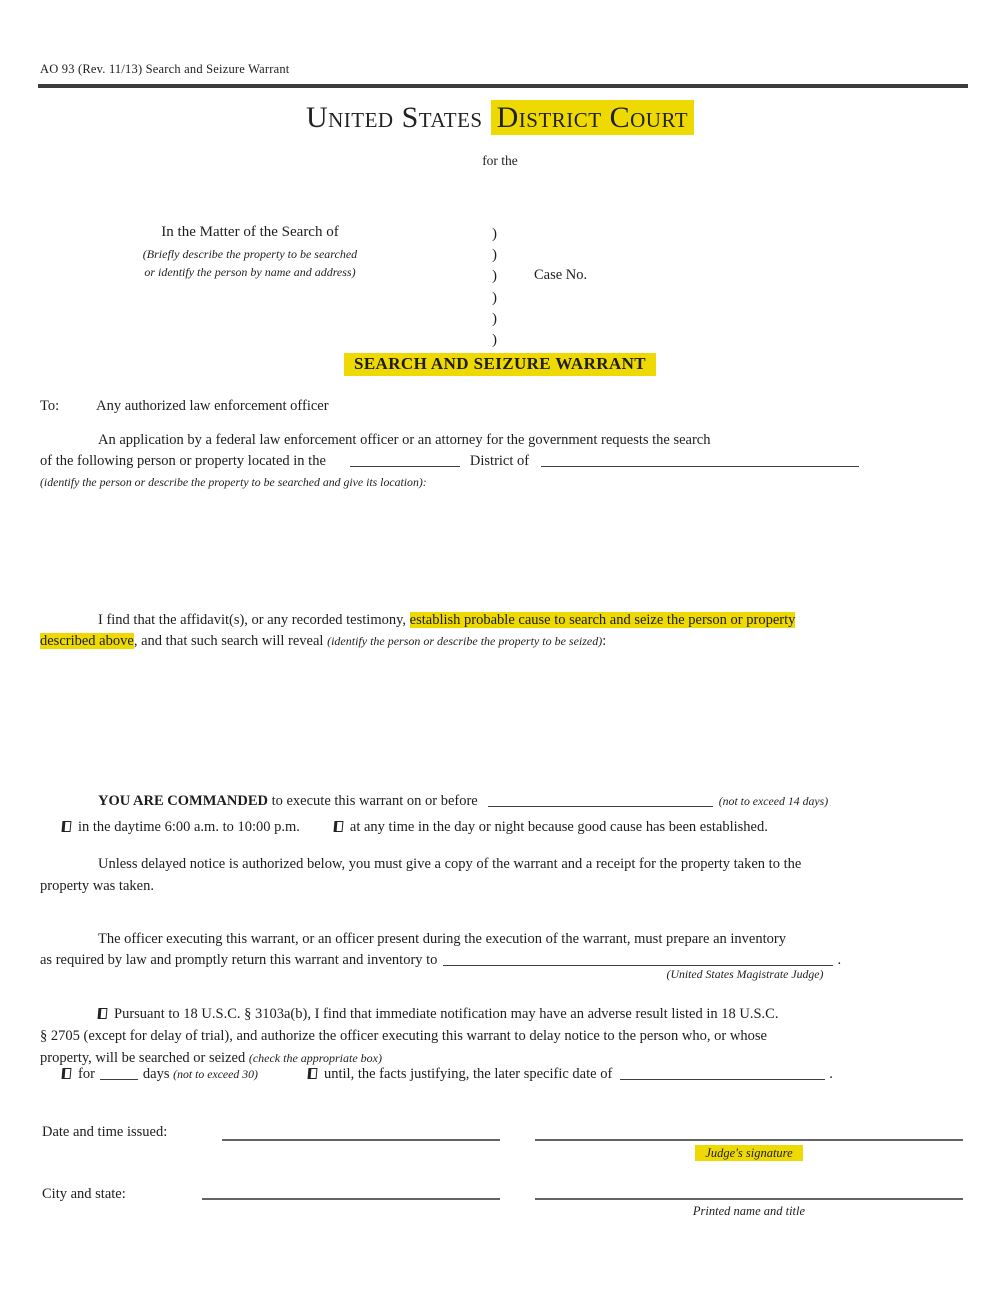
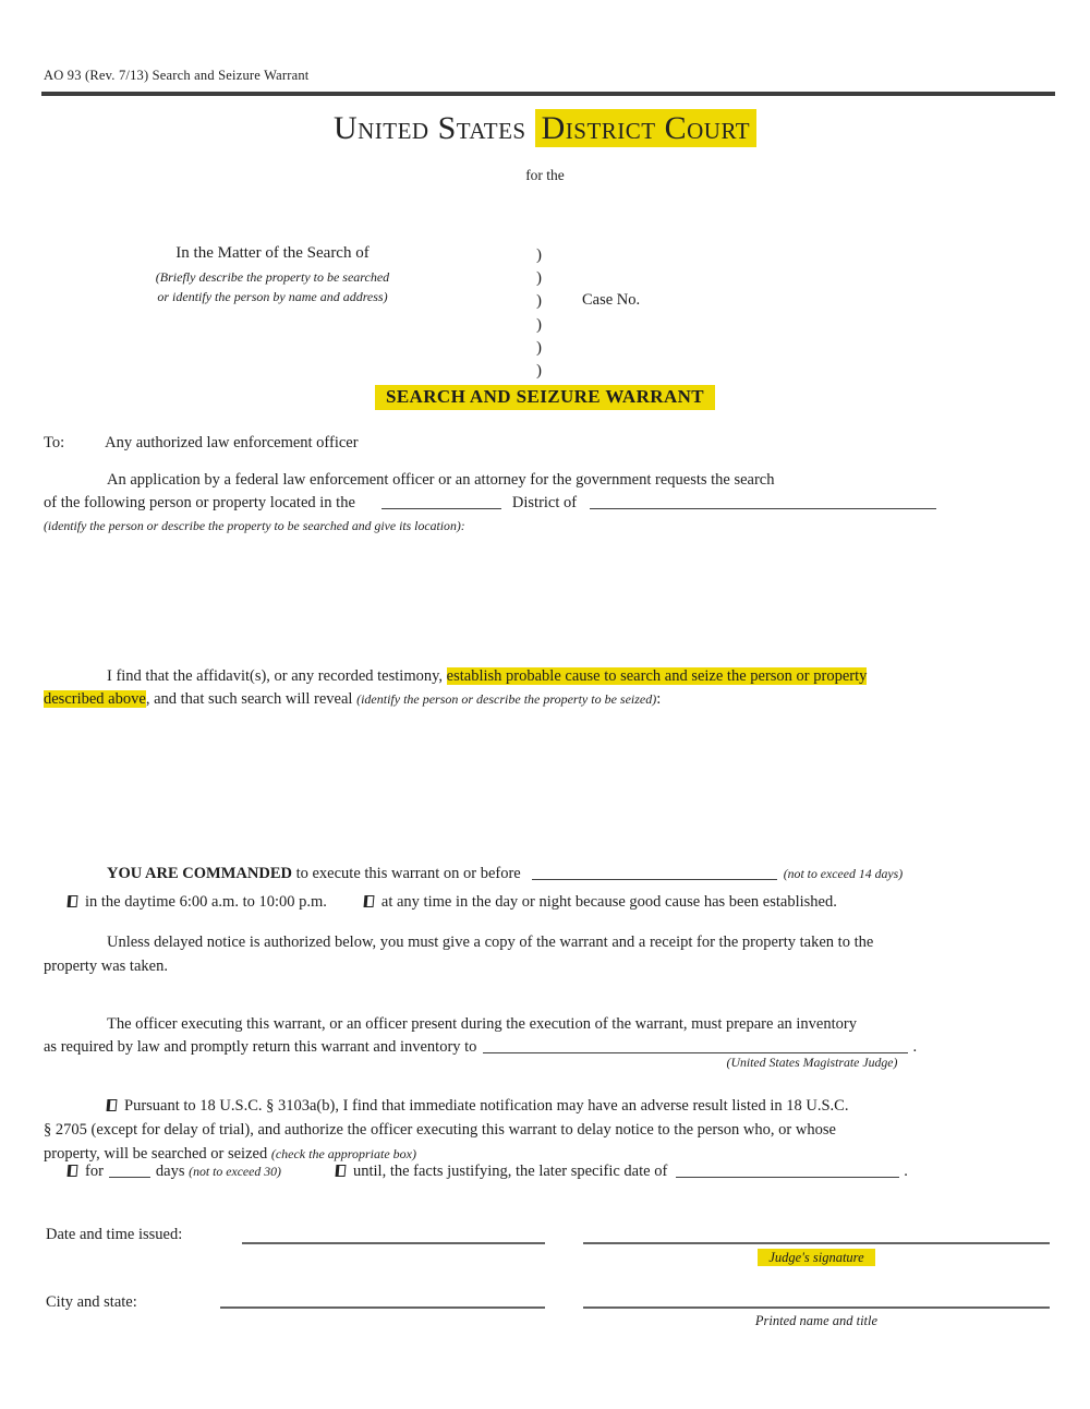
- AO 93 (Rev. 11/13) Search and Seizure Warrant
+ AO 93 (Rev. 7/13) Search and Seizure Warrant
  United States District Court
  for the
  In the Matter of the Search of
  (Briefly describe the property to be searched
  or identify the person by name and address)
  )
  )
  )
  )
  )
  )
  Case No.
  SEARCH AND SEIZURE WARRANT
  To: Any authorized law enforcement officer
  An application by a federal law enforcement officer or an attorney for the government requests the search
  of the following person or property located in the District of
  (identify the person or describe the property to be searched and give its location):
  I find that the affidavit(s), or any recorded testimony, establish probable cause to search and seize the person or property
  described above, and that such search will reveal (identify the person or describe the property to be seized):
  YOU ARE COMMANDED to execute this warrant on or before (not to exceed 14 days)
  in the daytime 6:00 a.m. to 10:00 p.m. at any time in the day or night because good cause has been established.
  Unless delayed notice is authorized below, you must give a copy of the warrant and a receipt for the property taken to the
  property was taken.
  The officer executing this warrant, or an officer present during the execution of the warrant, must prepare an inventory
  as required by law and promptly return this warrant and inventory to .
  (United States Magistrate Judge)
  Pursuant to 18 U.S.C. § 3103a(b), I find that immediate notification may have an adverse result listed in 18 U.S.C.
  § 2705 (except for delay of trial), and authorize the officer executing this warrant to delay notice to the person who, or whose
  property, will be searched or seized (check the appropriate box)
  for days (not to exceed 30) until, the facts justifying, the later specific date of .
  Date and time issued:
  Judge's signature
  City and state:
  Printed name and title
